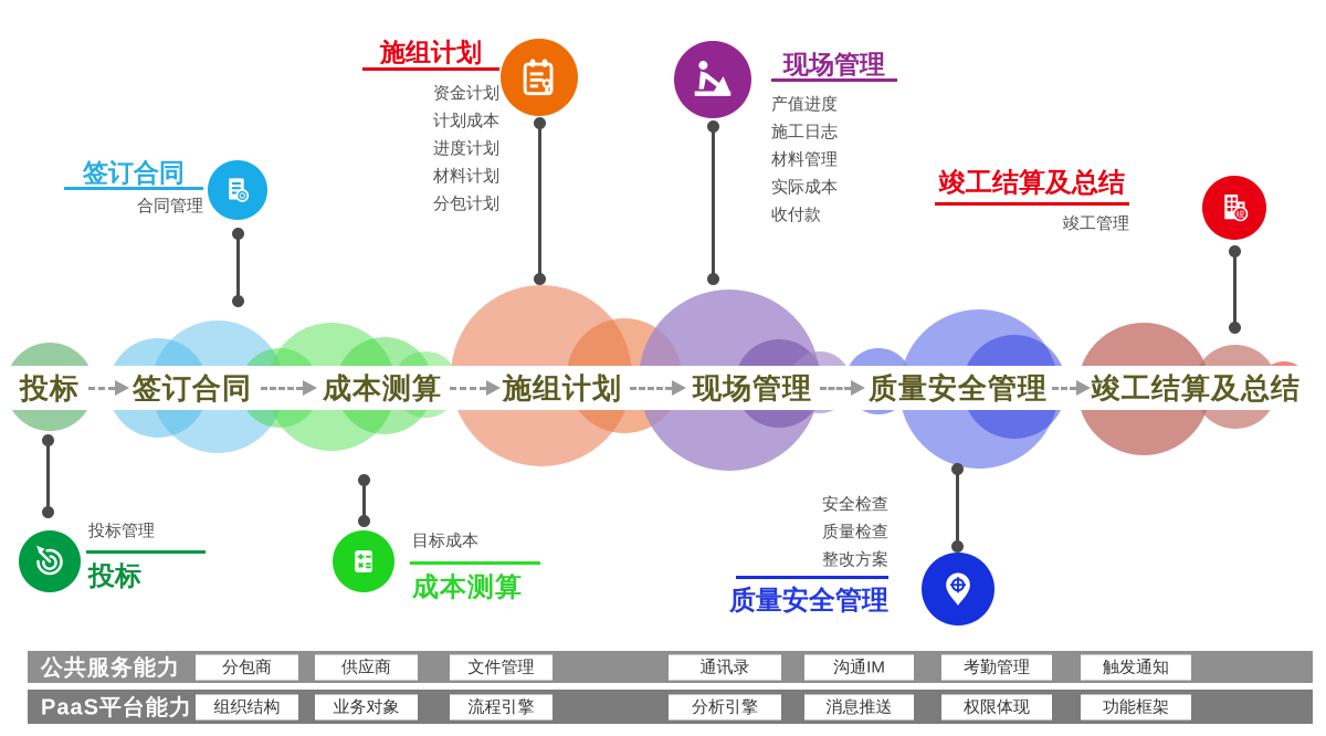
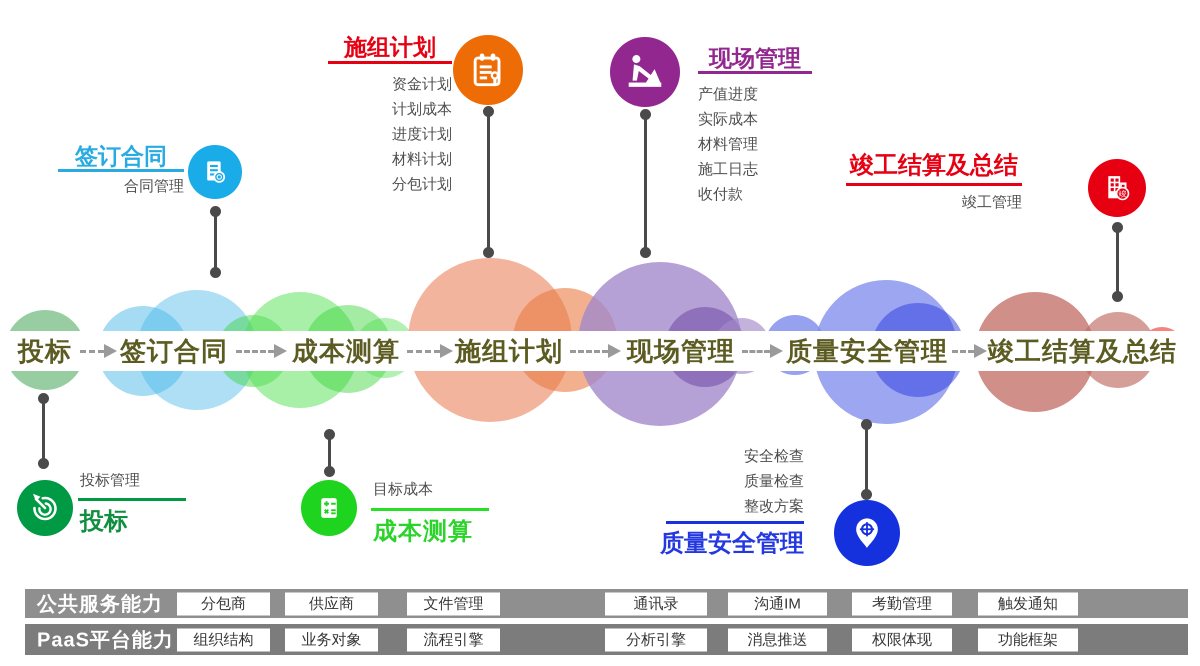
  投标
  签订合同
  成本测算
  施组计划
  现场管理
  质量安全管理
  竣工结算及总结
  签订合同
  合同管理
  施组计划
  资金计划
  计划成本
  进度计划
  材料计划
  分包计划
  现场管理
  产值进度
- 施工日志
+ 实际成本
  材料管理
- 实际成本
+ 施工日志
  收付款
  竣工结算及总结
  竣工管理
  竣
  投标管理
  投标
  目标成本
  成本测算
  安全检查
  质量检查
  整改方案
  质量安全管理
  公共服务能力
  分包商
  供应商
  文件管理
  通讯录
  沟通IM
  考勤管理
  触发通知
  PaaS平台能力
  组织结构
  业务对象
  流程引擎
  分析引擎
  消息推送
  权限体现
  功能框架
